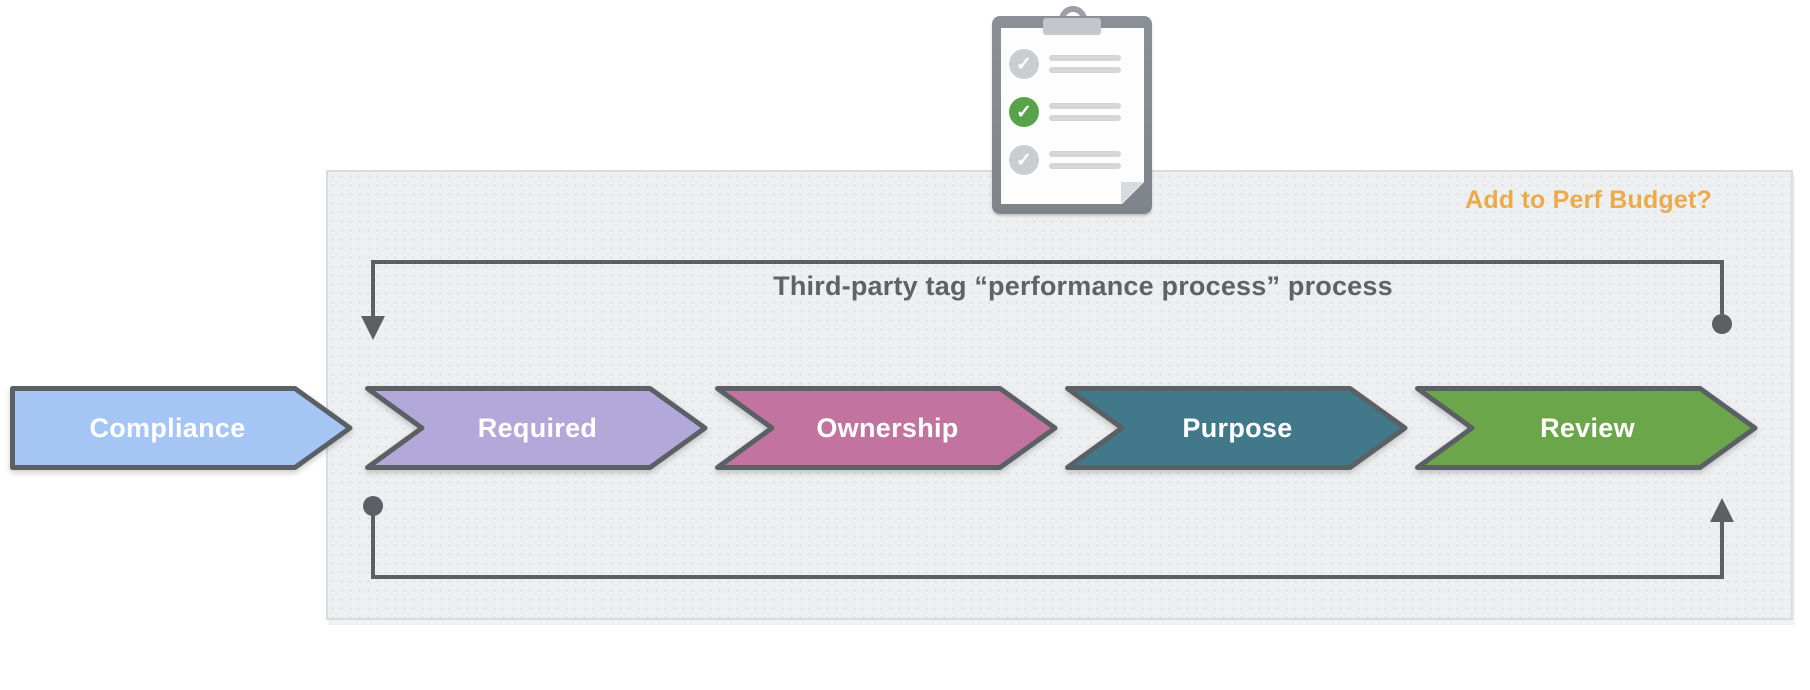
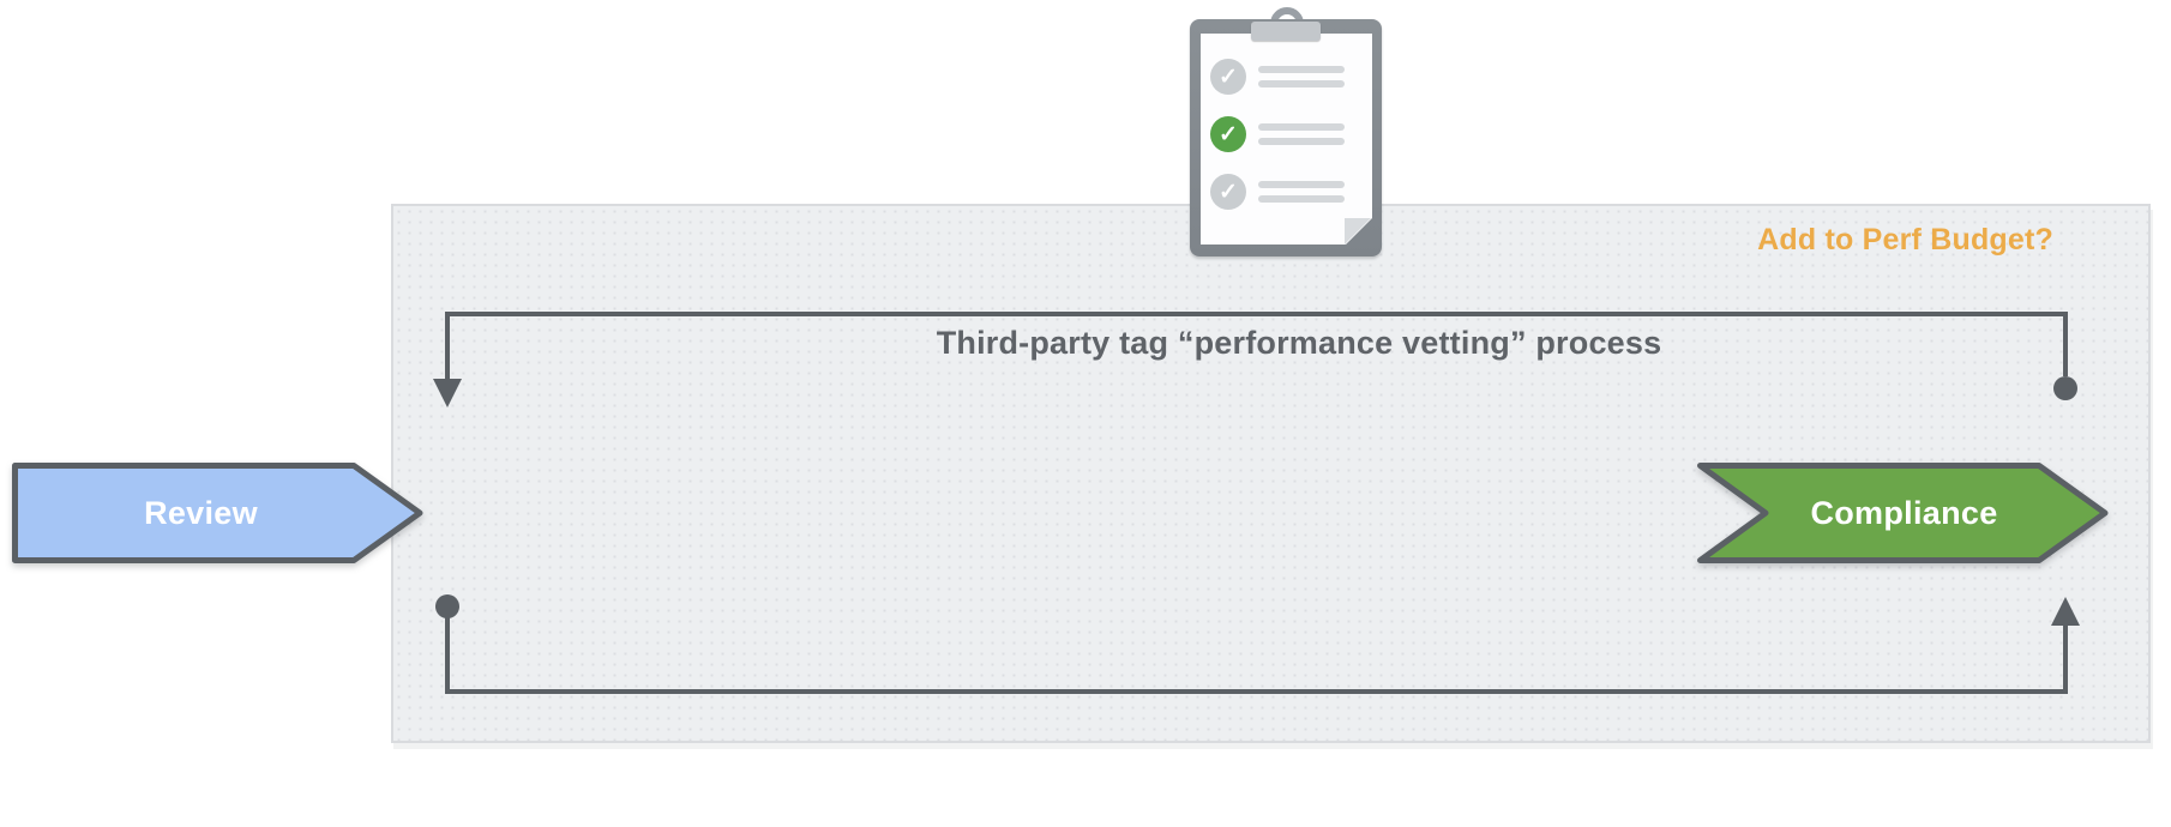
  ✓
  ✓
  ✓
  Add to Perf Budget?
- Third-party tag “performance process” process
+ Third-party tag “performance vetting” process
- Compliance
+ Review
- Required
- Ownership
- Purpose
- Review
+ Compliance
